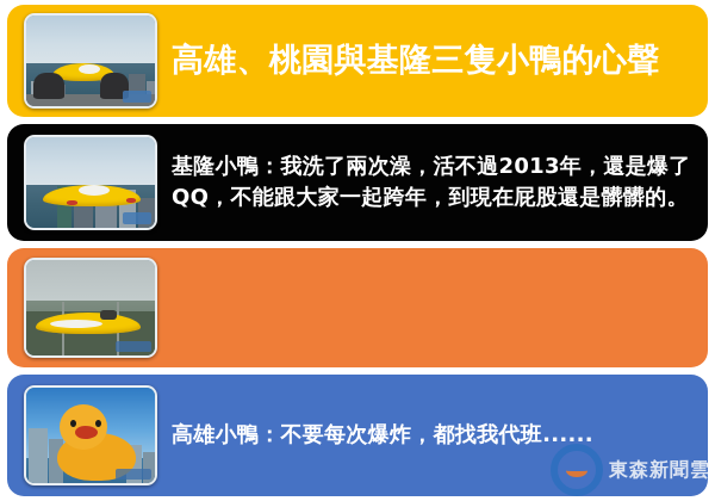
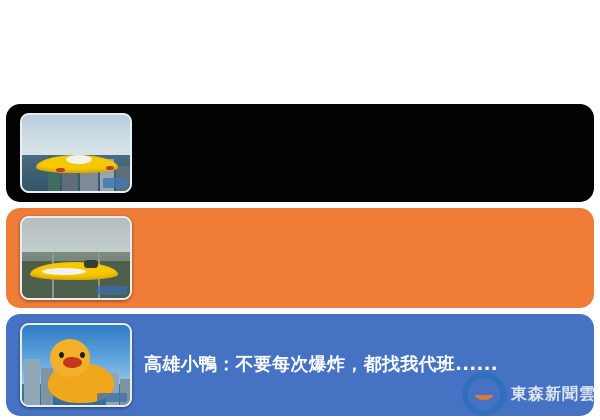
- 高雄、桃園與基隆三隻小鴨的心聲
- 基隆小鴨：我洗了兩次澡，活不過2013年，還是爆了
- QQ，不能跟大家一起跨年，到現在屁股還是髒髒的。
  高雄小鴨：不要每次爆炸，都找我代班......
  東森新聞雲
